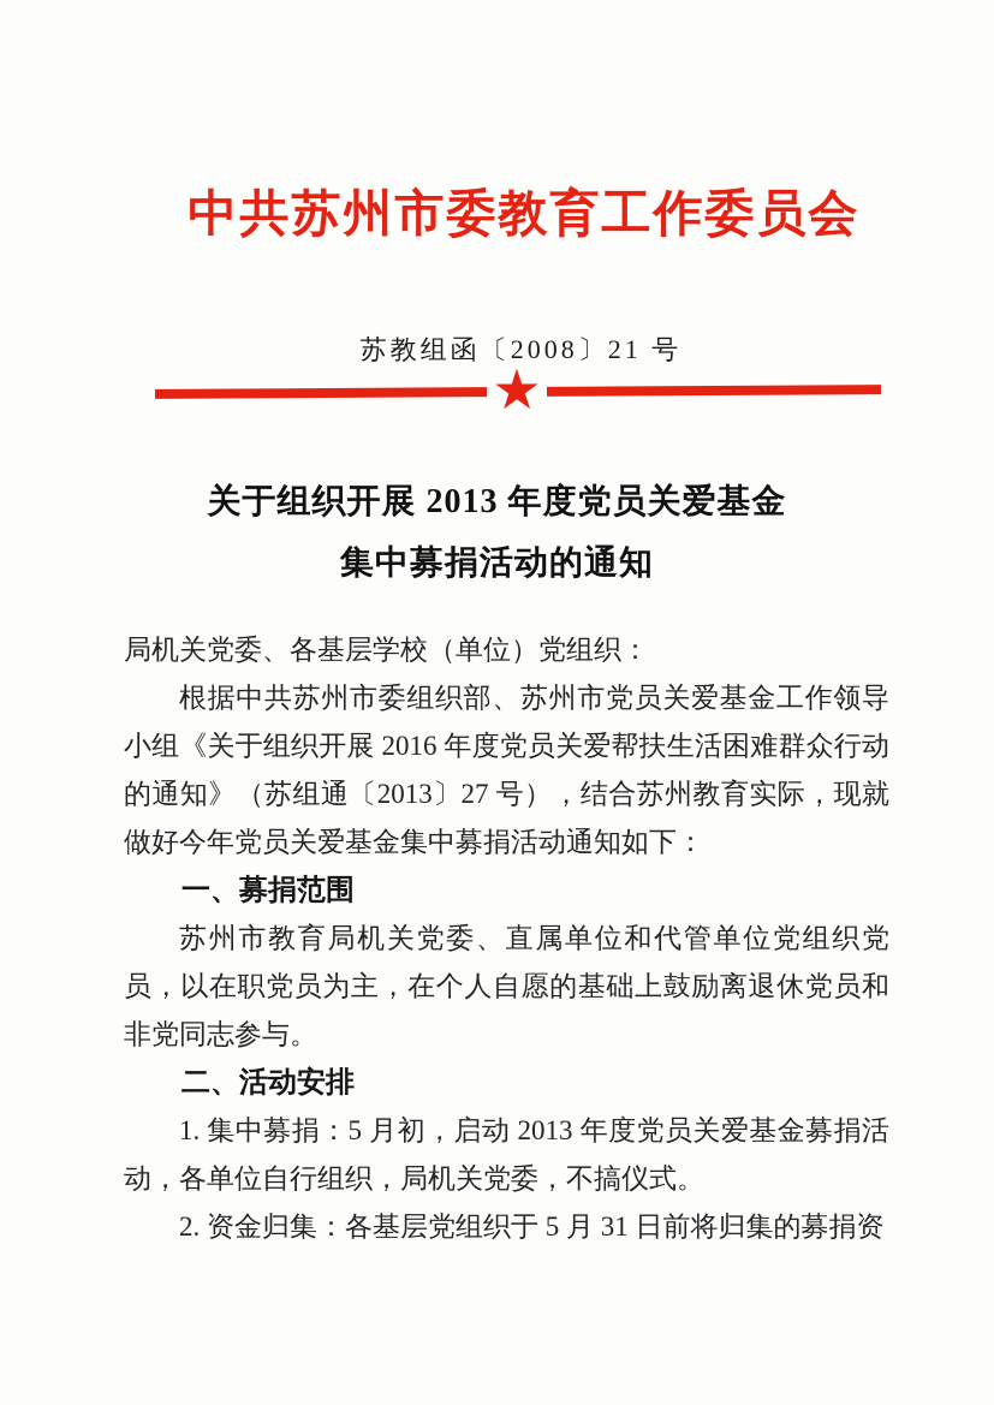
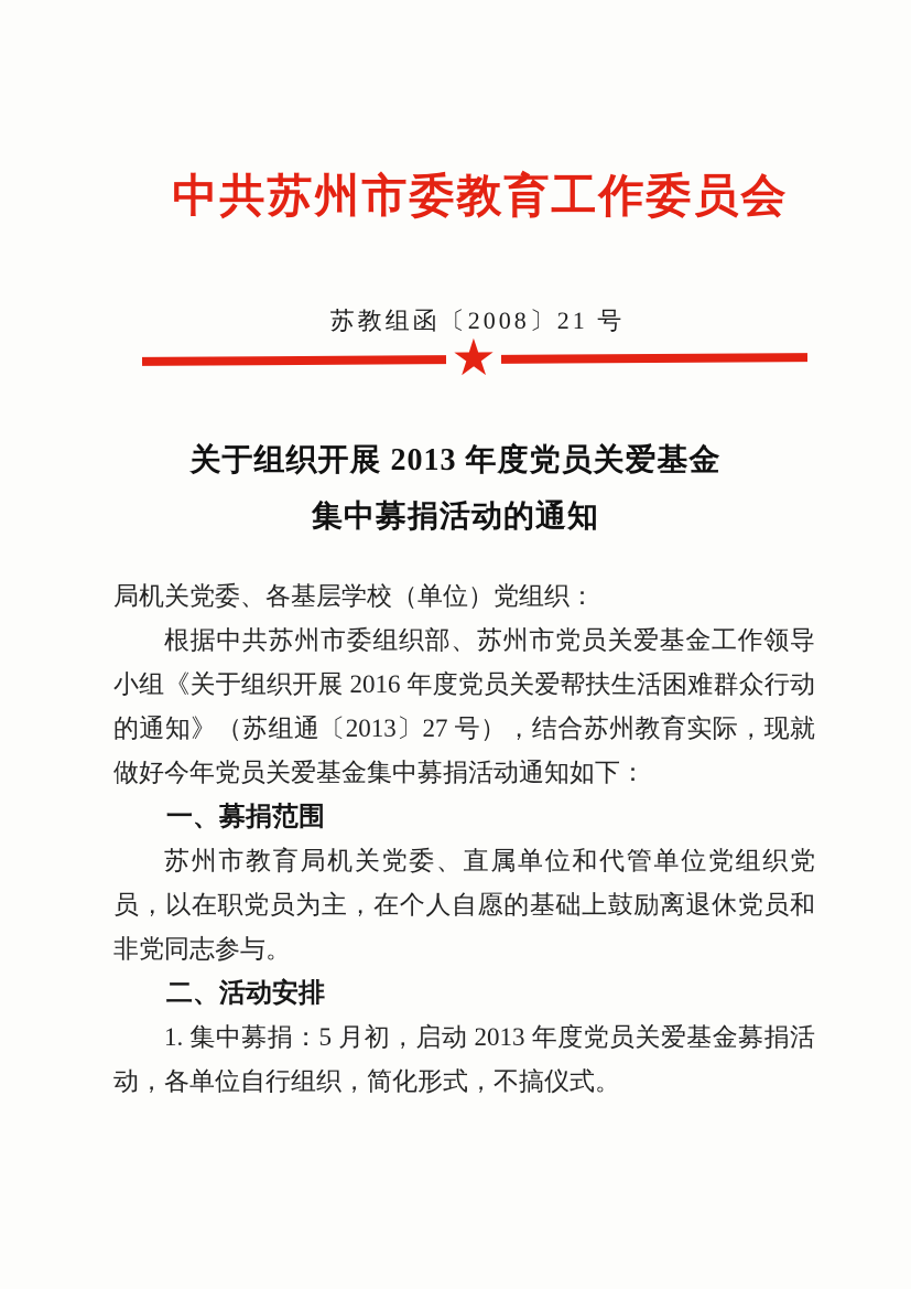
  中共苏州市委教育工作委员会
  苏教组函〔2008〕21 号
  ★
  关于组织开展 2013 年度党员关爱基金
  集中募捐活动的通知
  局机关党委、各基层学校（单位）党组织：
  根据中共苏州市委组织部、苏州市党员关爱基金工作领导小组《关于组织开展 2016 年度党员关爱帮扶生活困难群众行动的通知》（苏组通〔2013〕27 号），结合苏州教育实际，现就做好今年党员关爱基金集中募捐活动通知如下：
  一、募捐范围
  苏州市教育局机关党委、直属单位和代管单位党组织党员，以在职党员为主，在个人自愿的基础上鼓励离退休党员和非党同志参与。
  二、活动安排
- 1. 集中募捐：5 月初，启动 2013 年度党员关爱基金募捐活动，各单位自行组织，局机关党委，不搞仪式。
+ 1. 集中募捐：5 月初，启动 2013 年度党员关爱基金募捐活动，各单位自行组织，简化形式，不搞仪式。
- 2. 资金归集：各基层党组织于 5 月 31 日前将归集的募捐资
